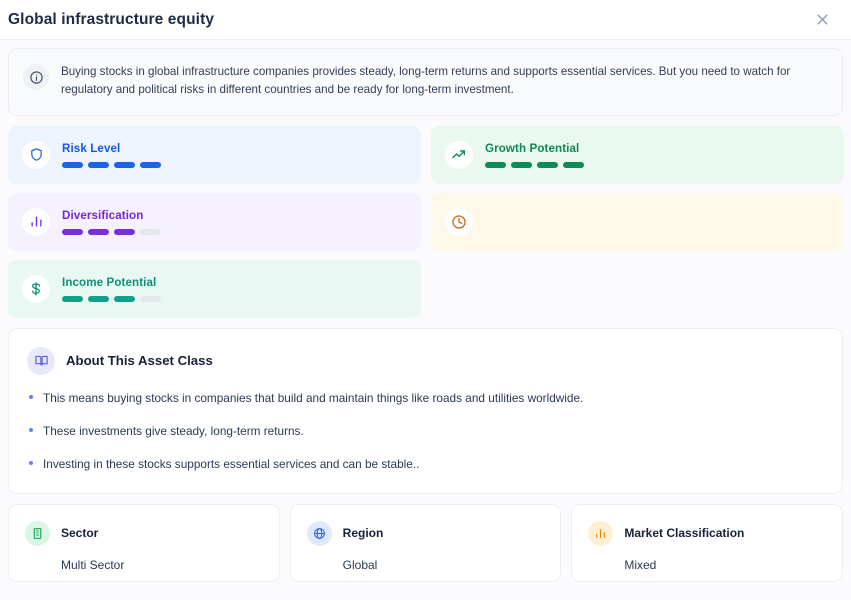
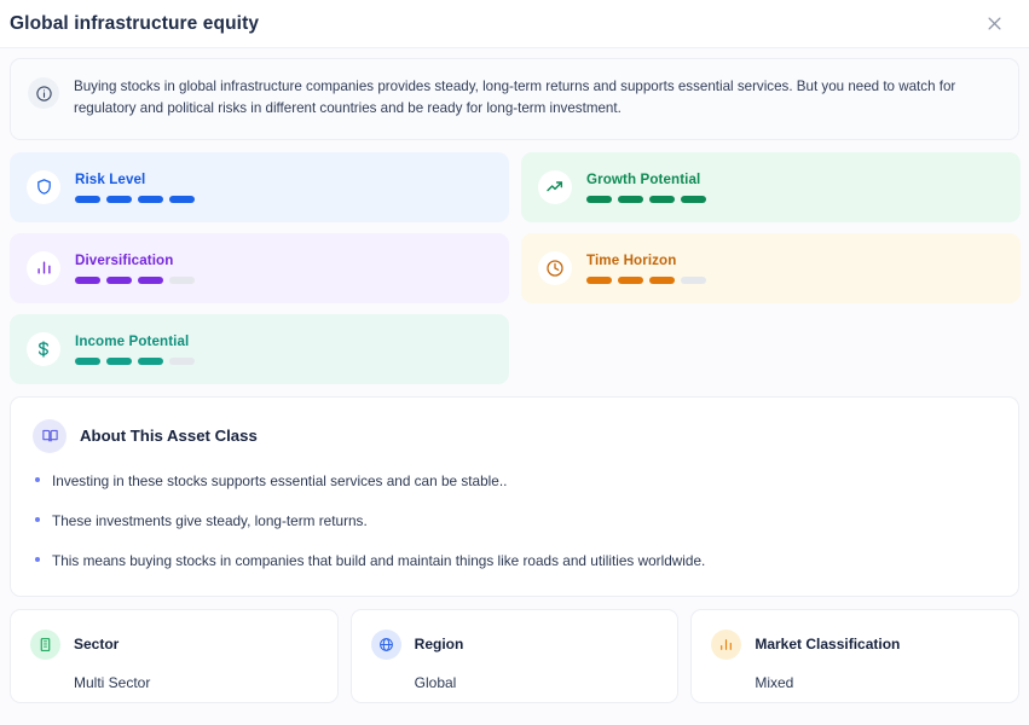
  Global infrastructure equity
  Buying stocks in global infrastructure companies provides steady, long-term returns and supports essential services. But you need to watch for regulatory and political risks in different countries and be ready for long-term investment.
  Risk Level
  Growth Potential
  Diversification
+ Time Horizon
  Income Potential
  About This Asset Class
- This means buying stocks in companies that build and maintain things like roads and utilities worldwide.
+ Investing in these stocks supports essential services and can be stable..
  These investments give steady, long-term returns.
- Investing in these stocks supports essential services and can be stable..
+ This means buying stocks in companies that build and maintain things like roads and utilities worldwide.
  Sector
  Multi Sector
  Region
  Global
  Market Classification
  Mixed
